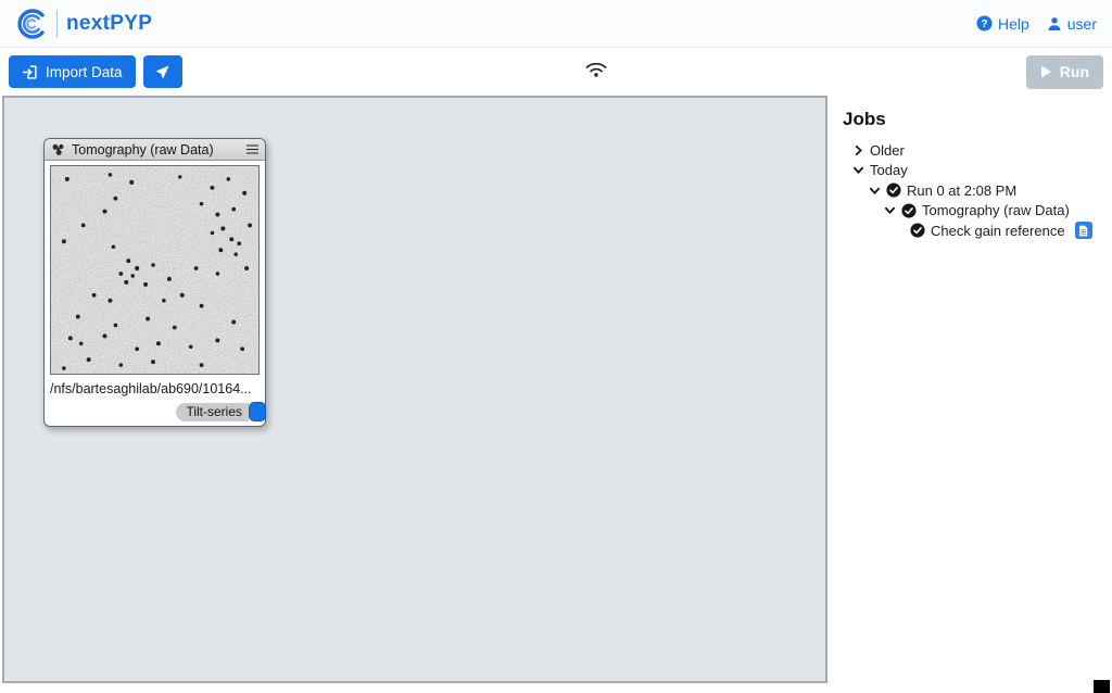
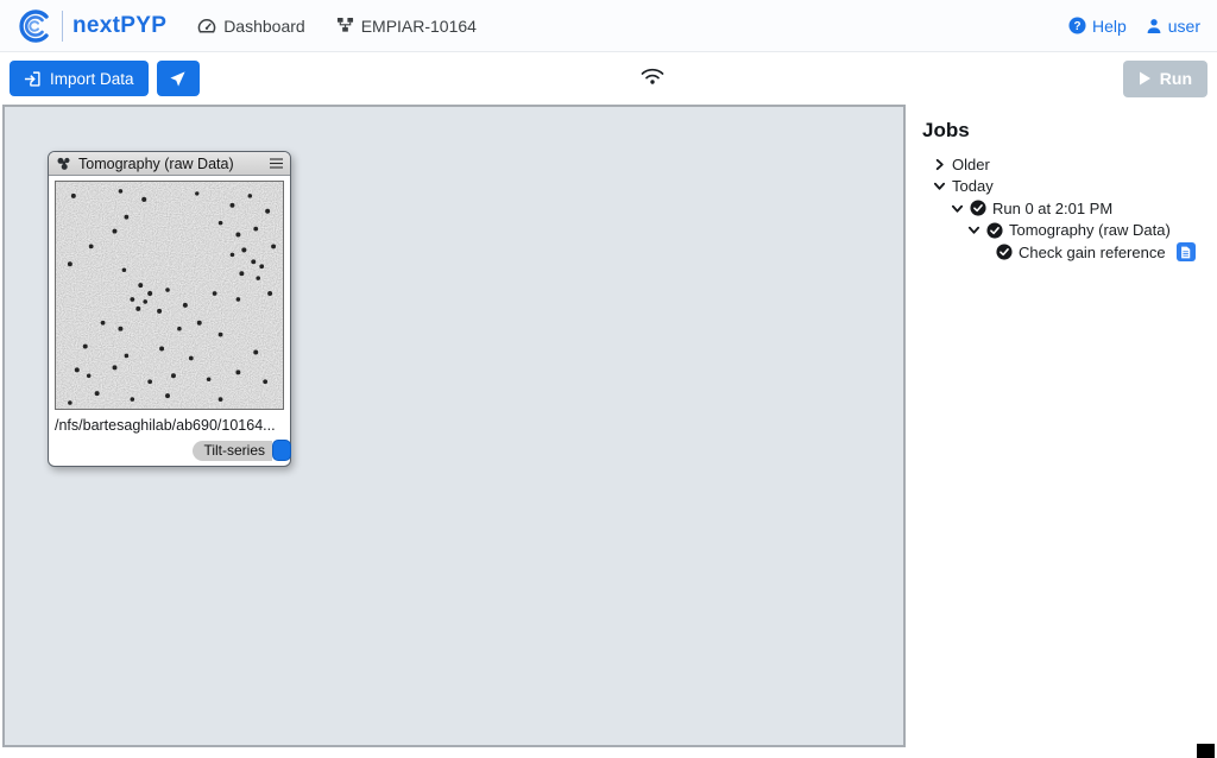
  nextPYP
+ Dashboard
+ EMPIAR-10164
  ?
  Help
  user
  Import Data
  Run
  Tomography (raw Data)
  /nfs/bartesaghilab/ab690/10164...
  Tilt-series
  Jobs
  Older
  Today
- Run 0 at 2:08 PM
+ Run 0 at 2:01 PM
  Tomography (raw Data)
  Check gain reference
